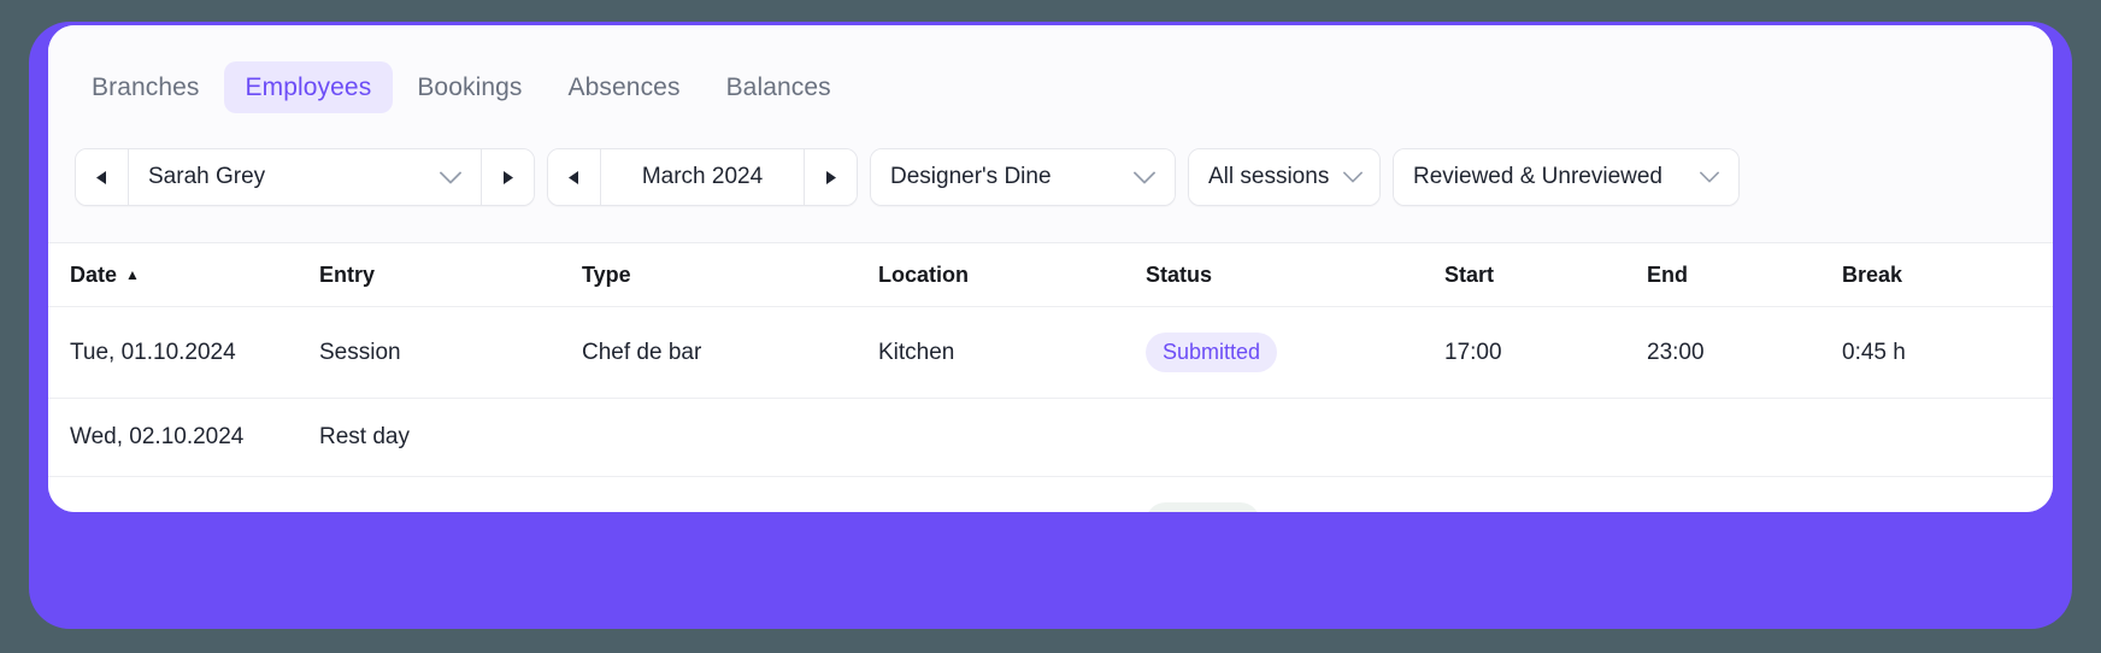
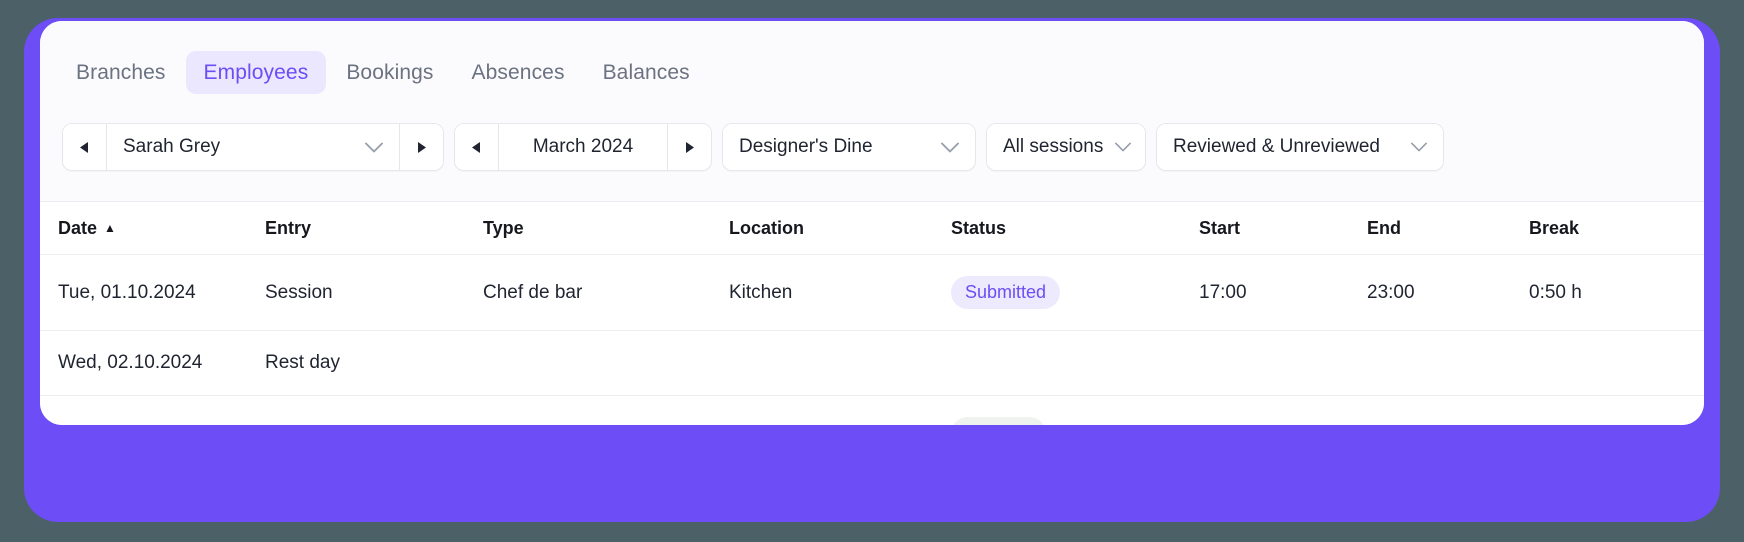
  Branches
  Employees
  Bookings
  Absences
  Balances
  Sarah Grey
  March 2024
  Designer's Dine
  All sessions
  Reviewed & Unreviewed
  Date ▲	Entry	Type	Location	Status	Start	End	Break
- Tue, 01.10.2024	Session	Chef de bar	Kitchen	Submitted	17:00	23:00	0:45 h
+ Tue, 01.10.2024	Session	Chef de bar	Kitchen	Submitted	17:00	23:00	0:50 h
  Wed, 02.10.2024	Rest day
